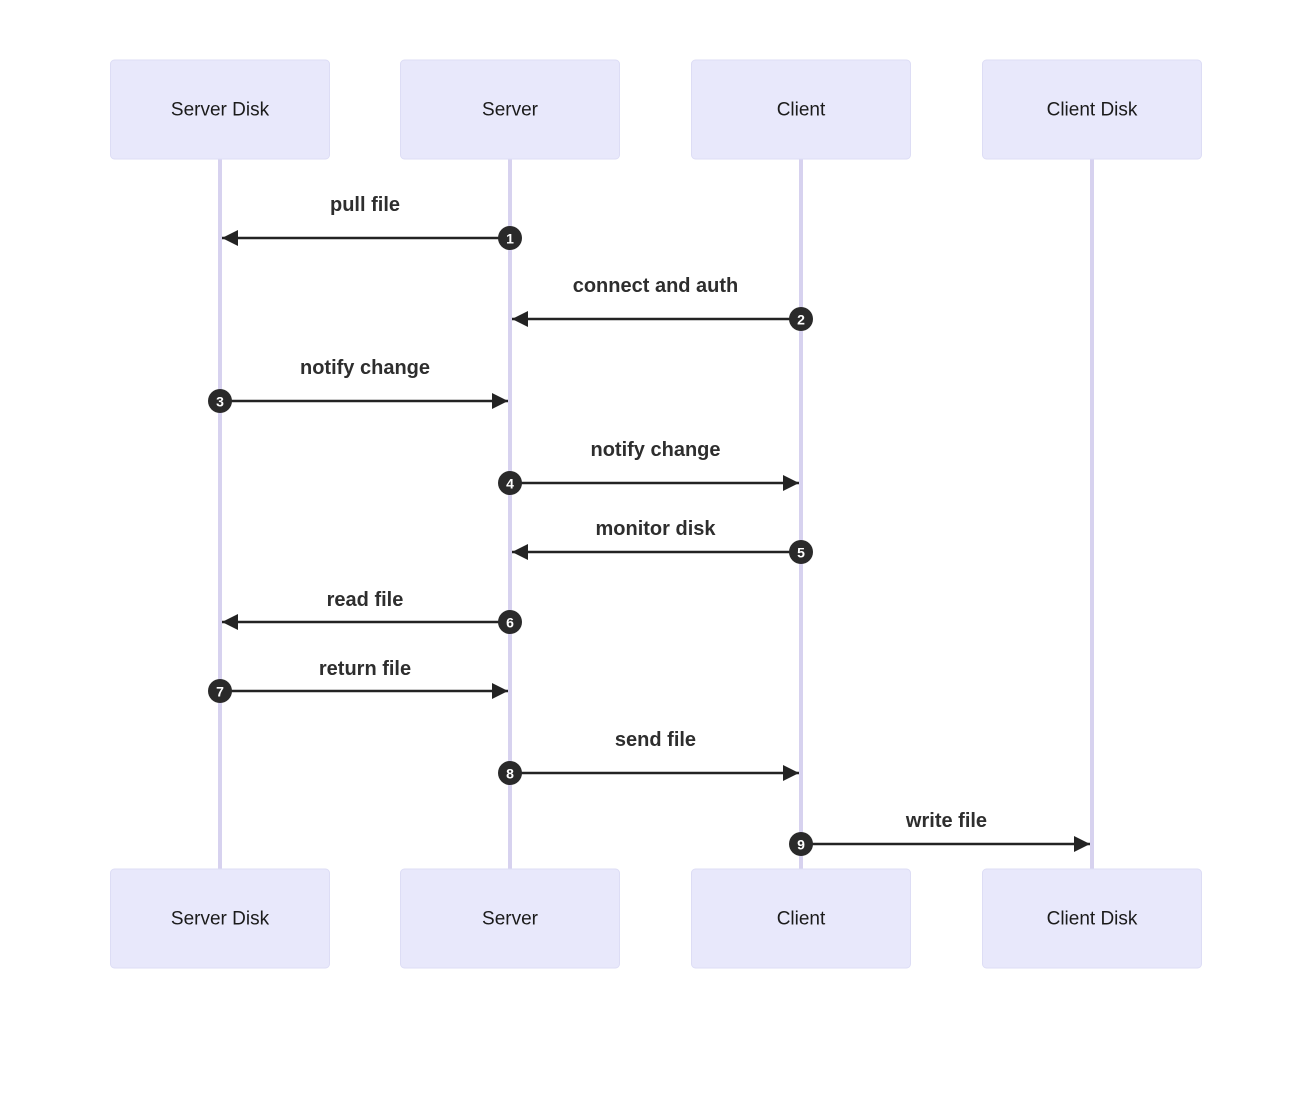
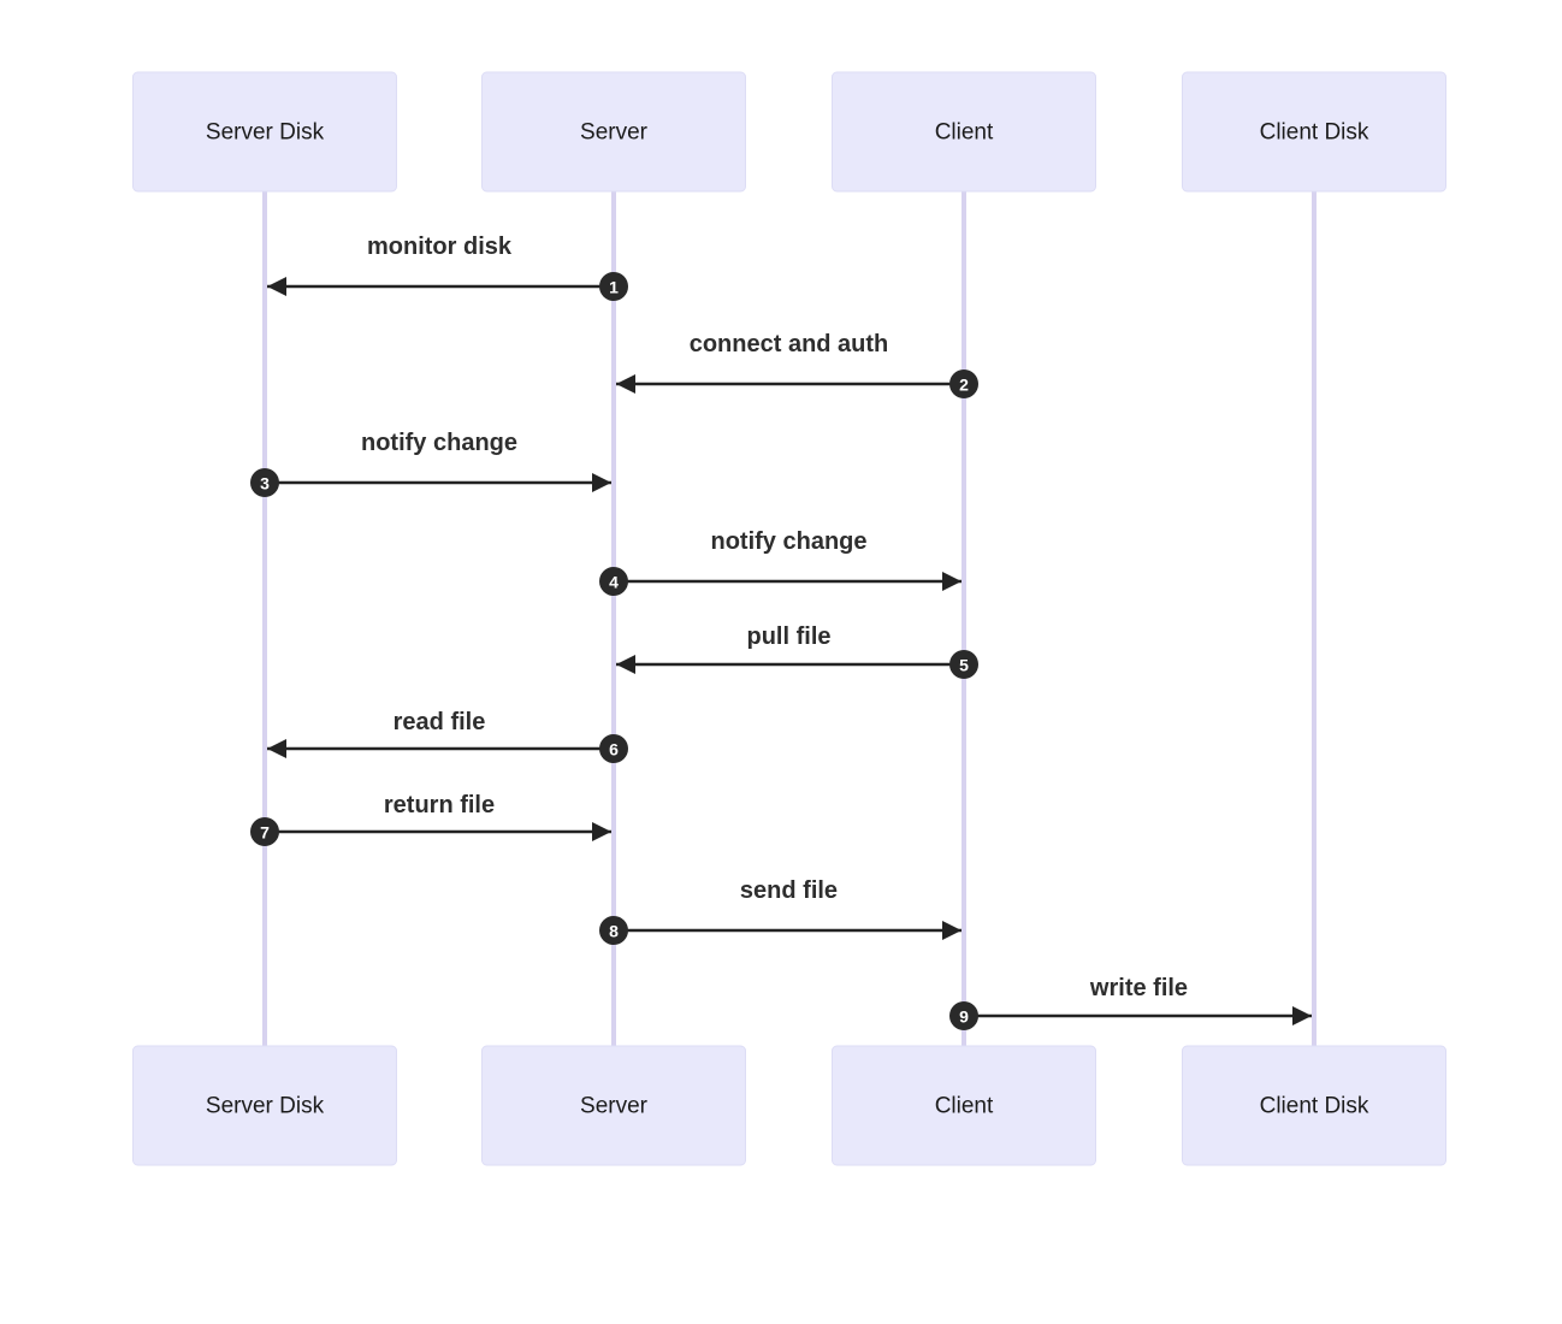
  Server Disk
  Server
  Client
  Client Disk
  Server Disk
  Server
  Client
  Client Disk
  1
- pull file
+ monitor disk
  2
  connect and auth
  3
  notify change
  4
  notify change
  5
- monitor disk
+ pull file
  6
  read file
  7
  return file
  8
  send file
  9
  write file
